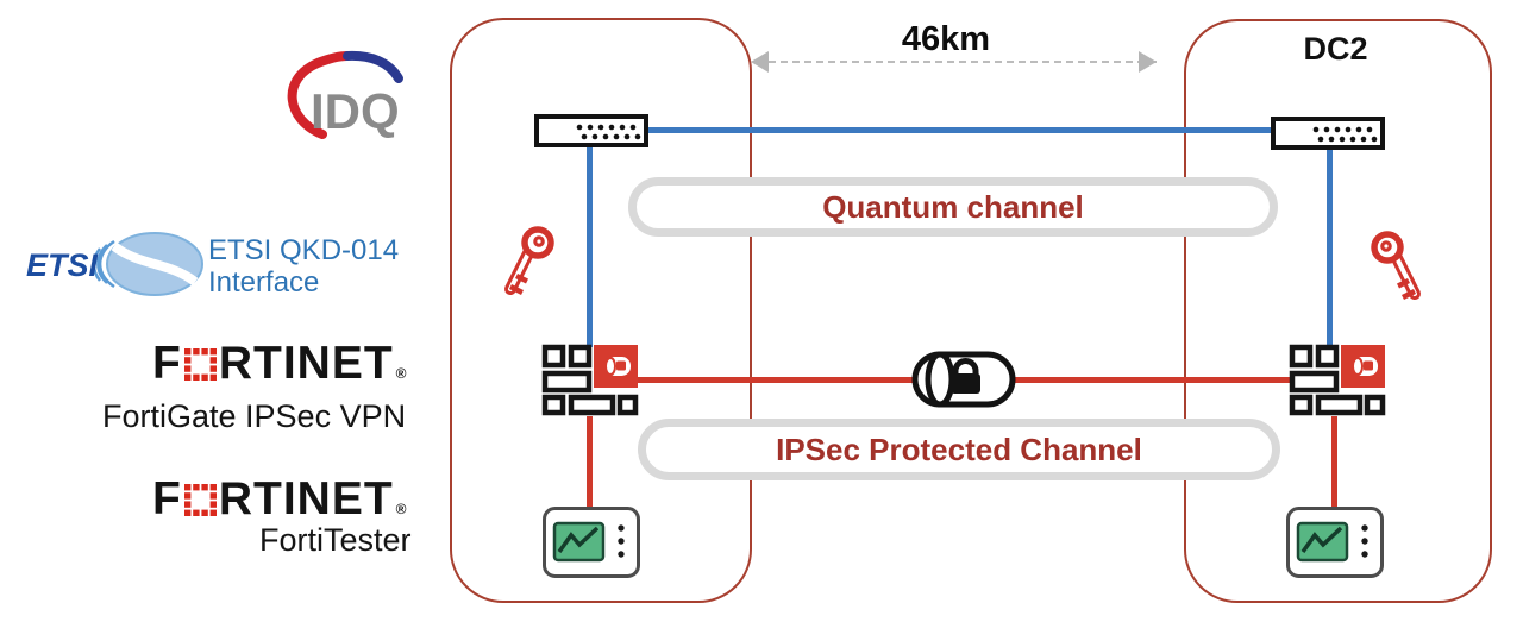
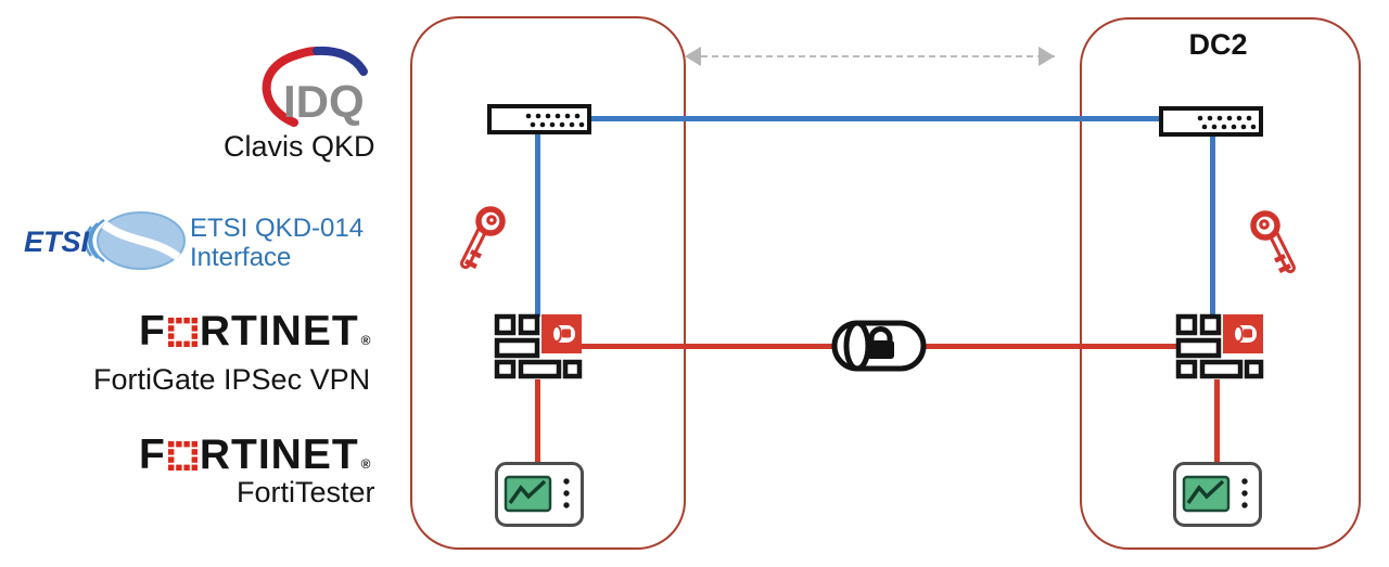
  IDQ
+ Clavis QKD
  ETSI
  ETSI QKD-014
  Interface
  F
  RTINET
  ®
  FortiGate IPSec VPN
  F
  RTINET
  ®
  FortiTester
  DC2
- 46km
- Quantum channel
- IPSec Protected Channel
